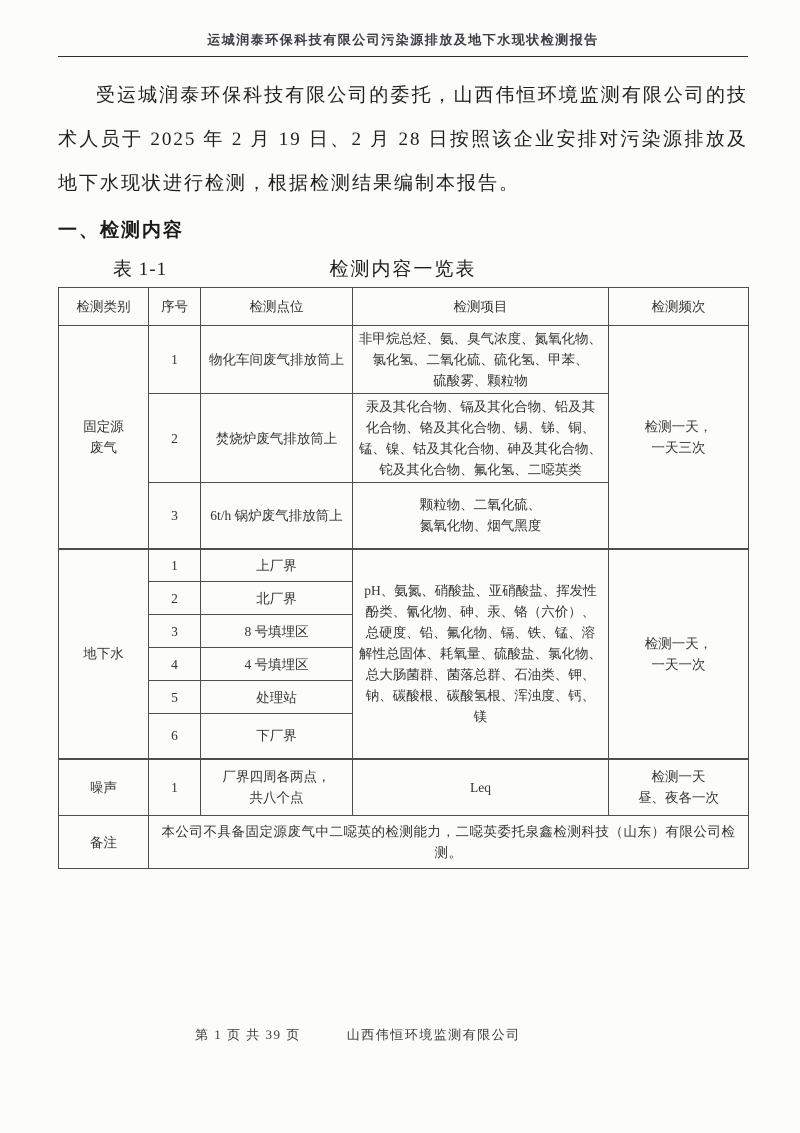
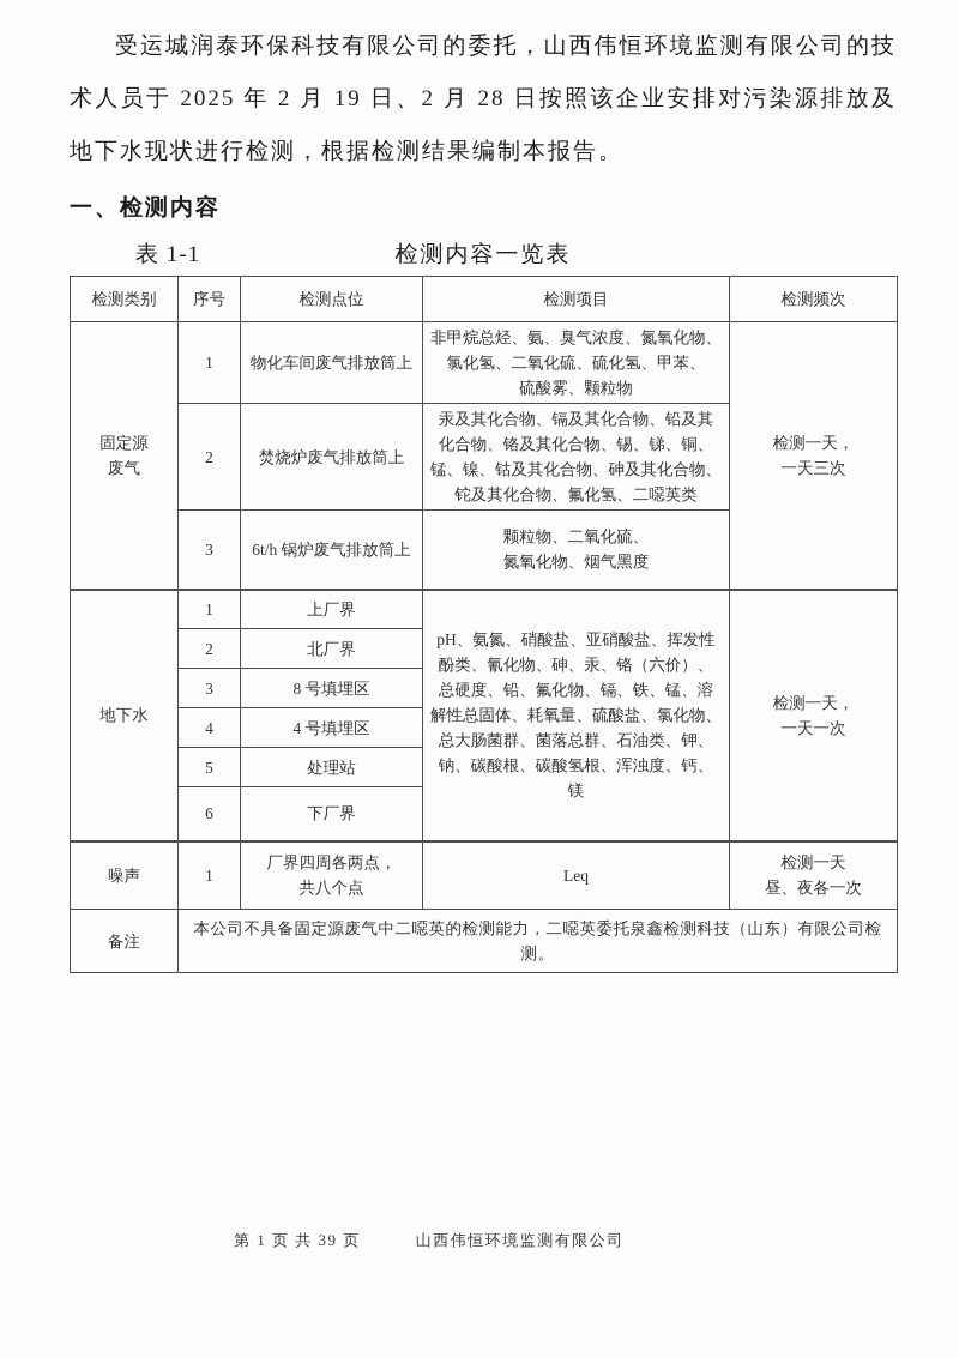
- 运城润泰环保科技有限公司污染源排放及地下水现状检测报告
  受运城润泰环保科技有限公司的委托，山西伟恒环境监测有限公司的技术人员于 2025 年 2 月 19 日、2 月 28 日按照该企业安排对污染源排放及地下水现状进行检测，根据检测结果编制本报告。
  一、检测内容
  表 1-1
  检测内容一览表
  检测类别	序号	检测点位	检测项目	检测频次
  固定源 废气	1	物化车间废气排放筒上	非甲烷总烃、氨、臭气浓度、氮氧化物、 氯化氢、二氧化硫、硫化氢、甲苯、 硫酸雾、颗粒物	检测一天， 一天三次
  2	焚烧炉废气排放筒上	汞及其化合物、镉及其化合物、铅及其 化合物、铬及其化合物、锡、锑、铜、 锰、镍、钴及其化合物、砷及其化合物、 铊及其化合物、氟化氢、二噁英类
  3	6t/h 锅炉废气排放筒上	颗粒物、二氧化硫、 氮氧化物、烟气黑度
  地下水	1	上厂界	pH、氨氮、硝酸盐、亚硝酸盐、挥发性 酚类、氰化物、砷、汞、铬（六价）、 总硬度、铅、氟化物、镉、铁、锰、溶 解性总固体、耗氧量、硫酸盐、氯化物、 总大肠菌群、菌落总群、石油类、钾、 钠、碳酸根、碳酸氢根、浑浊度、钙、 镁	检测一天， 一天一次
  2	北厂界
  3	8 号填埋区
  4	4 号填埋区
  5	处理站
  6	下厂界
  噪声	1	厂界四周各两点， 共八个点	Leq	检测一天 昼、夜各一次
  备注	本公司不具备固定源废气中二噁英的检测能力，二噁英委托泉鑫检测科技（山东）有限公司检测。
  第 1 页 共 39 页
  山西伟恒环境监测有限公司
